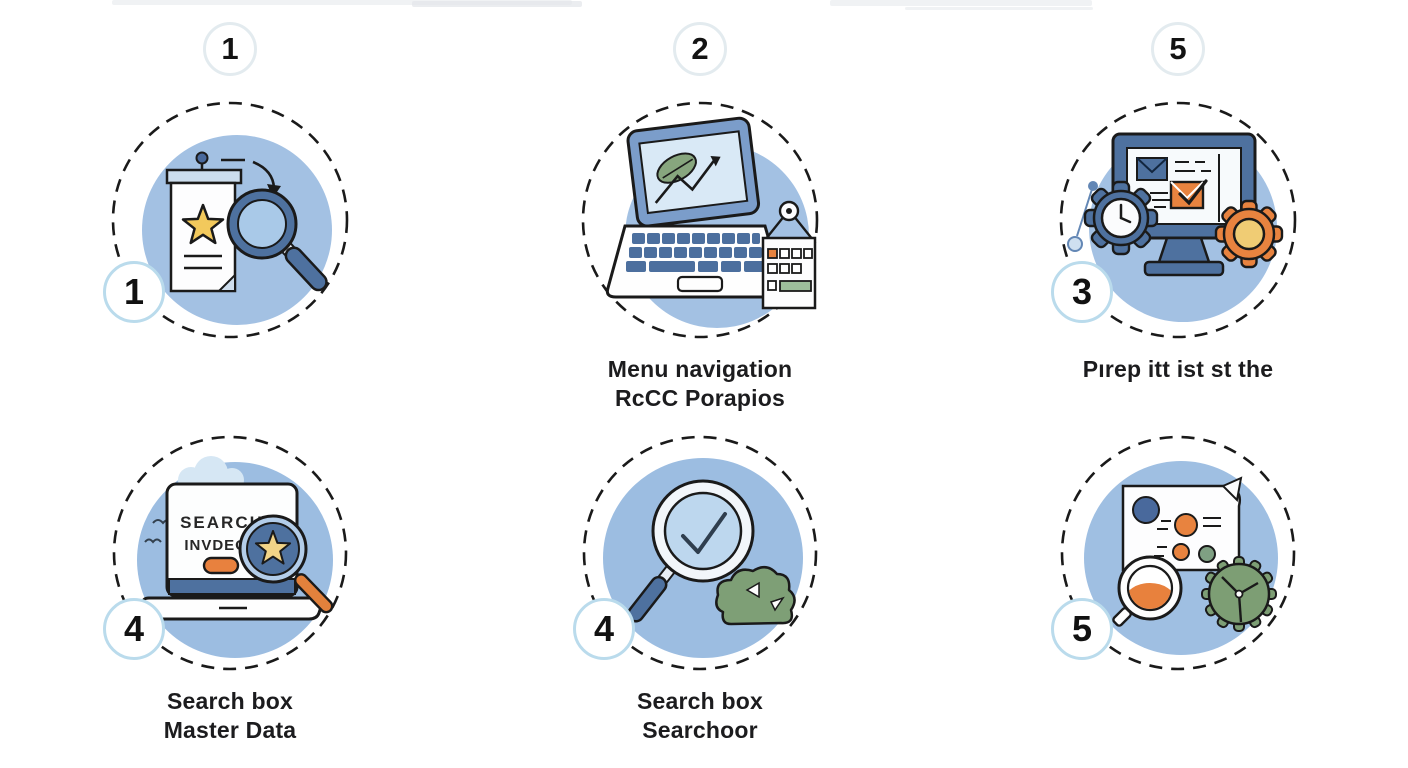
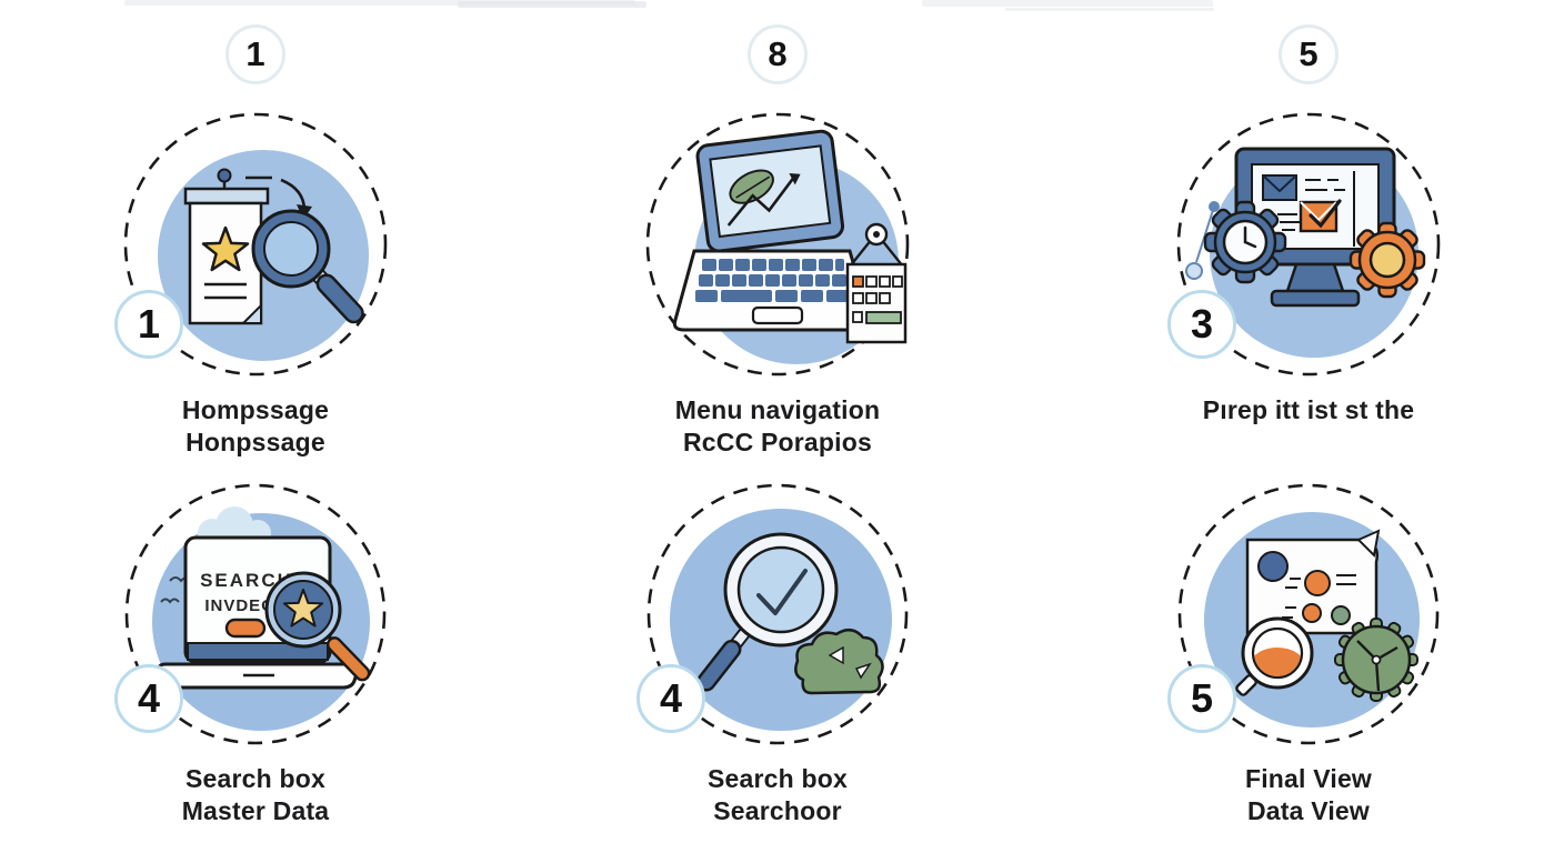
  1
  1
+ Hompssage
+ Honpssage
- 2
+ 8
  Menu navigation
  RcCC Porapios
  5
  3
  Pırep itt ist st the
  SEARC
  INVDE
  4
  Search box
  Master Data
  4
  Search box
  Searchoor
  5
+ Final View
+ Data View
